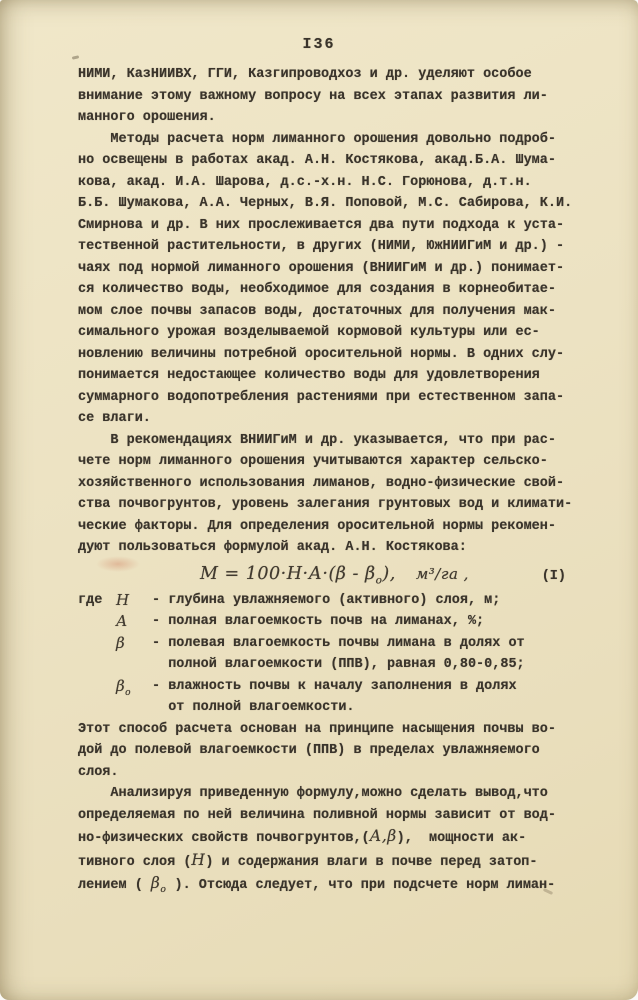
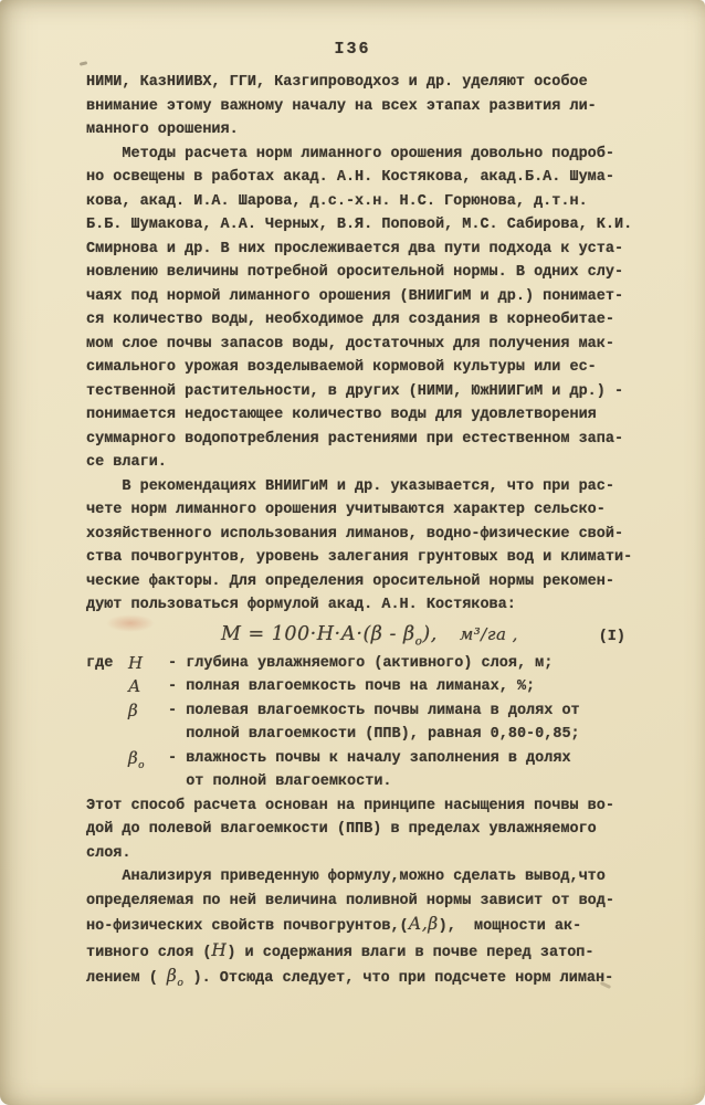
  I36
  НИМИ, КазНИИВХ, ГГИ, Казгипроводхоз и др. уделяют особое
- внимание этому важному вопросу на всех этапах развития ли-
+ внимание этому важному началу на всех этапах развития ли-
  манного орошения.
  Методы расчета норм лиманного орошения довольно подроб-
  но освещены в работах акад. А.Н. Костякова, акад.Б.А. Шума-
  кова, акад. И.А. Шарова, д.с.-х.н. Н.С. Горюнова, д.т.н.
  Б.Б. Шумакова, А.А. Черных, В.Я. Поповой, М.С. Сабирова, К.И.
  Смирнова и др. В них прослеживается два пути подхода к уста-
- тественной растительности, в других (НИМИ, ЮжНИИГиМ и др.) -
+ новлению величины потребной оросительной нормы. В одних слу-
  чаях под нормой лиманного орошения (ВНИИГиМ и др.) понимает-
  ся количество воды, необходимое для создания в корнеобитае-
  мом слое почвы запасов воды, достаточных для получения мак-
  симального урожая возделываемой кормовой культуры или ес-
- новлению величины потребной оросительной нормы. В одних слу-
+ тественной растительности, в других (НИМИ, ЮжНИИГиМ и др.) -
  понимается недостающее количество воды для удовлетворения
  суммарного водопотребления растениями при естественном запа-
  се влаги.
  В рекомендациях ВНИИГиМ и др. указывается, что при рас-
  чете норм лиманного орошения учитываются характер сельско-
  хозяйственного использования лиманов, водно-физические свой-
  ства почвогрунтов, уровень залегания грунтовых вод и климати-
  ческие факторы. Для определения оросительной нормы рекомен-
  дуют пользоваться формулой акад. А.Н. Костякова:
  М = 100·Н·А·(β - βo),
  м³/га ,
  (I)
  где
  Н
  - глубина увлажняемого (активного) слоя, м;
  А
  - полная влагоемкость почв на лиманах, %;
  β
  - полевая влагоемкость почвы лимана в долях от
  полной влагоемкости (ППВ), равная 0,80-0,85;
  βo
  - влажность почвы к началу заполнения в долях
  от полной влагоемкости.
  Этот способ расчета основан на принципе насыщения почвы во-
  дой до полевой влагоемкости (ППВ) в пределах увлажняемого
  слоя.
  Анализируя приведенную формулу,можно сделать вывод,что
  определяемая по ней величина поливной нормы зависит от вод-
  но-физических свойств почвогрунтов,(А,β), мощности ак-
  тивного слоя (Н) и содержания влаги в почве перед затоп-
  лением ( βo ). Отсюда следует, что при подсчете норм лиман-
